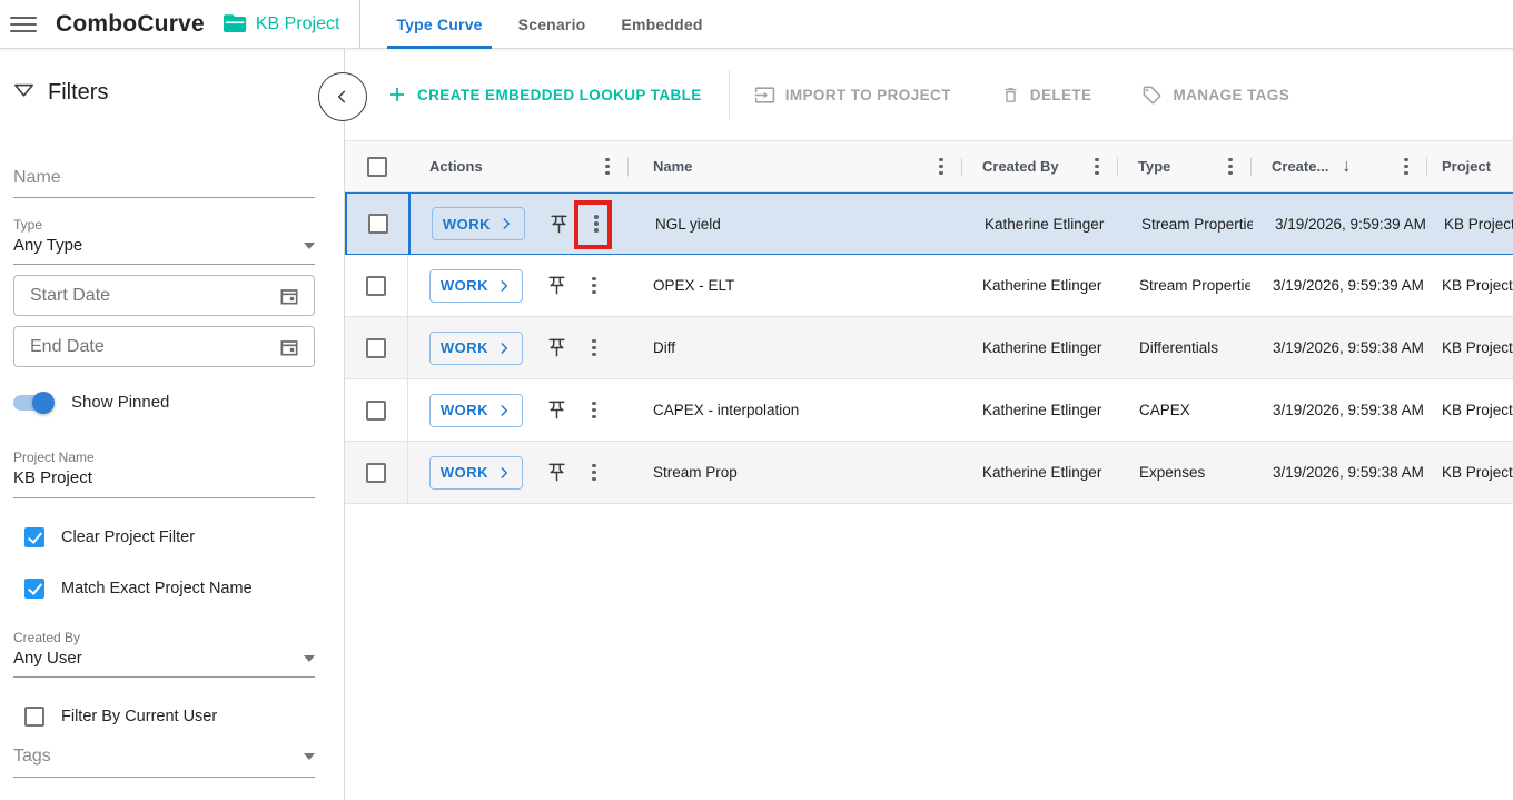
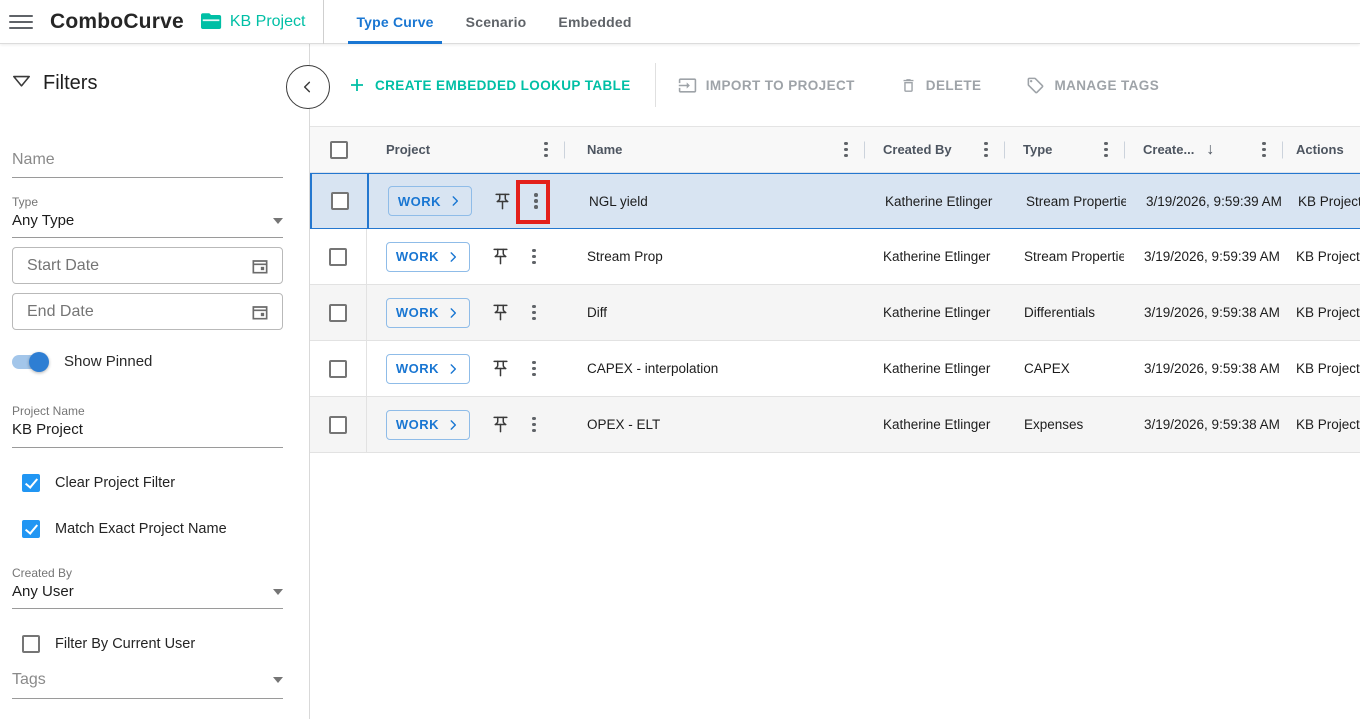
  ComboCurve
  KB Project
  Type Curve
  Scenario
  Embedded
  Filters
  Name
  Type
  Any Type
  Start Date
  End Date
  Show Pinned
  Project Name
  KB Project
  Clear Project Filter
  Match Exact Project Name
  Created By
  Any User
  Filter By Current User
  Tags
  CREATE EMBEDDED LOOKUP TABLE
  IMPORT TO PROJECT
  DELETE
  MANAGE TAGS
- Actions
+ Project
  Name
  Created By
  Type
  Create...
  ↓
- Project
+ Actions
  WORK
  NGL yield
  Katherine Etlinger
  Stream Propertie
  3/19/2026, 9:59:39 AM
  KB Projec
  WORK
- OPEX - ELT
+ Stream Prop
  Katherine Etlinger
  Stream Propertie
  3/19/2026, 9:59:39 AM
  KB Project
  WORK
  Diff
  Katherine Etlinger
  Differentials
  3/19/2026, 9:59:38 AM
  KB Project
  WORK
  CAPEX - interpolation
  Katherine Etlinger
  CAPEX
  3/19/2026, 9:59:38 AM
  KB Project
  WORK
- Stream Prop
+ OPEX - ELT
  Katherine Etlinger
  Expenses
  3/19/2026, 9:59:38 AM
  KB Project
